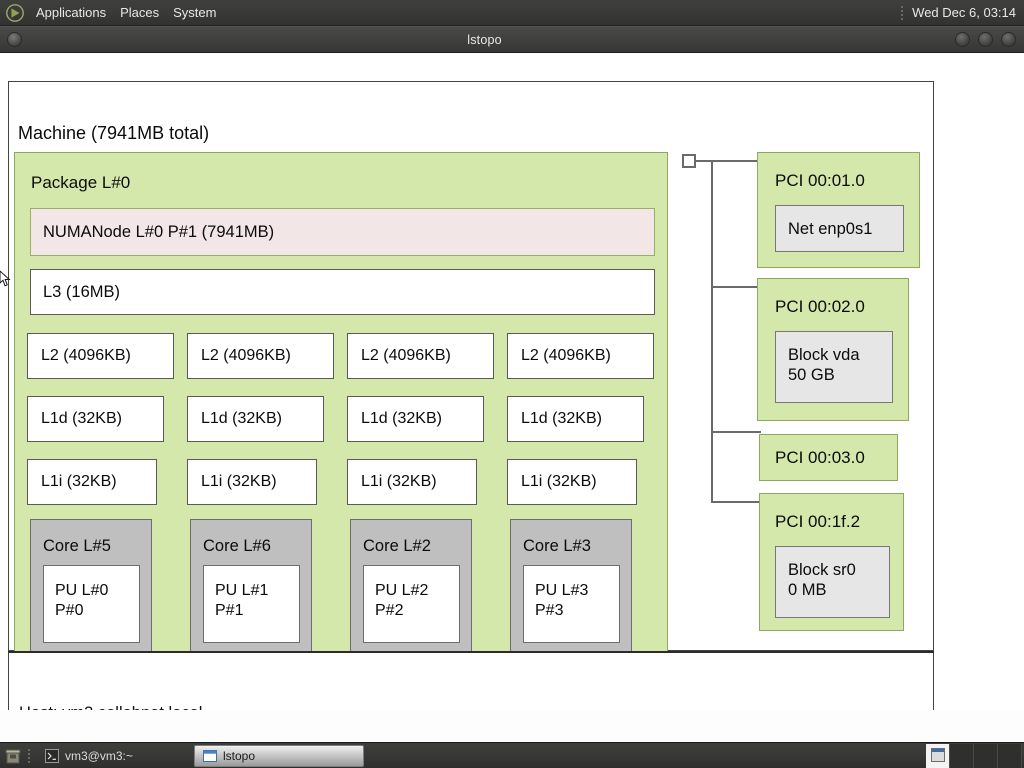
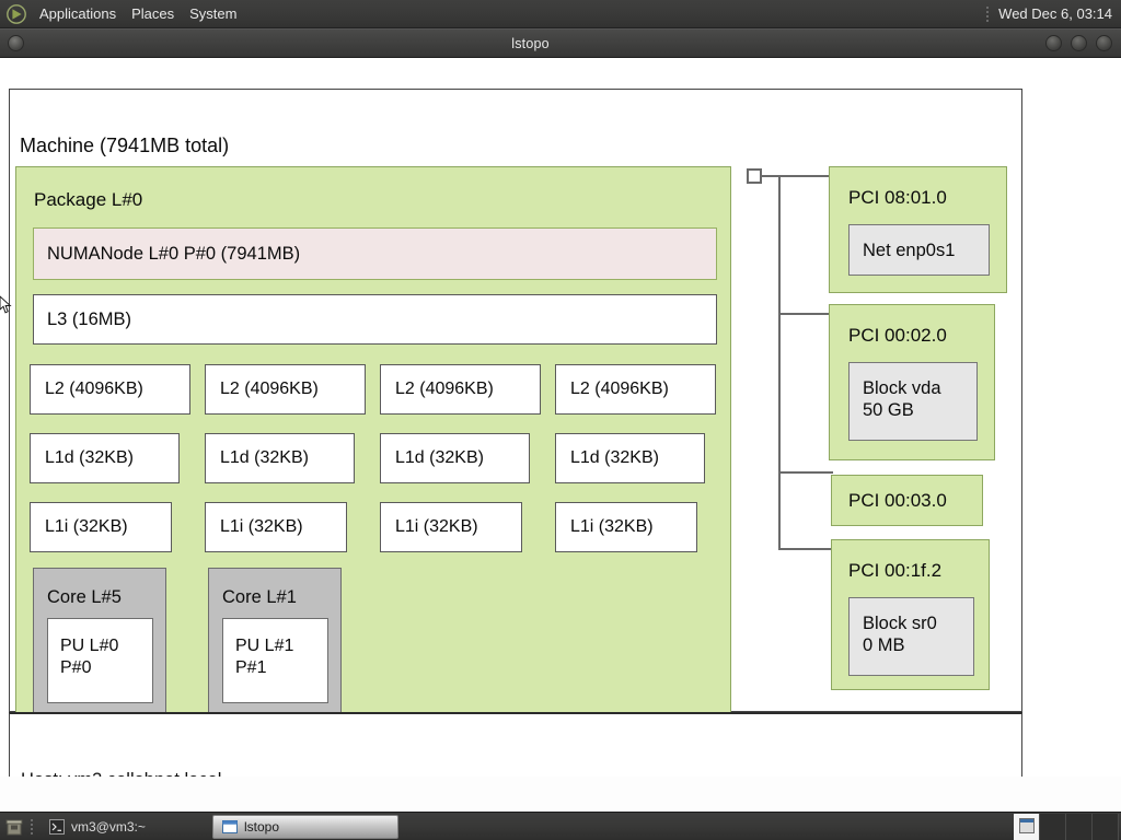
  Applications
  Places
  System
  Wed Dec 6, 03:14
  lstopo
  Machine (7941MB total)
  Package L#0
- NUMANode L#0 P#1 (7941MB)
+ NUMANode L#0 P#0 (7941MB)
  L3 (16MB)
  L2 (4096KB)
  L2 (4096KB)
  L2 (4096KB)
  L2 (4096KB)
  L1d (32KB)
  L1d (32KB)
  L1d (32KB)
  L1d (32KB)
  L1i (32KB)
  L1i (32KB)
  L1i (32KB)
  L1i (32KB)
  Core L#5
  PU L#0
  P#0
- Core L#6
+ Core L#1
  PU L#1
  P#1
- Core L#2
- PU L#2
- P#2
- Core L#3
- PU L#3
- P#3
- PCI 00:01.0
+ PCI 08:01.0
  Net enp0s1
  PCI 00:02.0
  Block vda
  50 GB
  PCI 00:03.0
  PCI 00:1f.2
  Block sr0
  0 MB
  vm3@vm3:~
  lstopo
